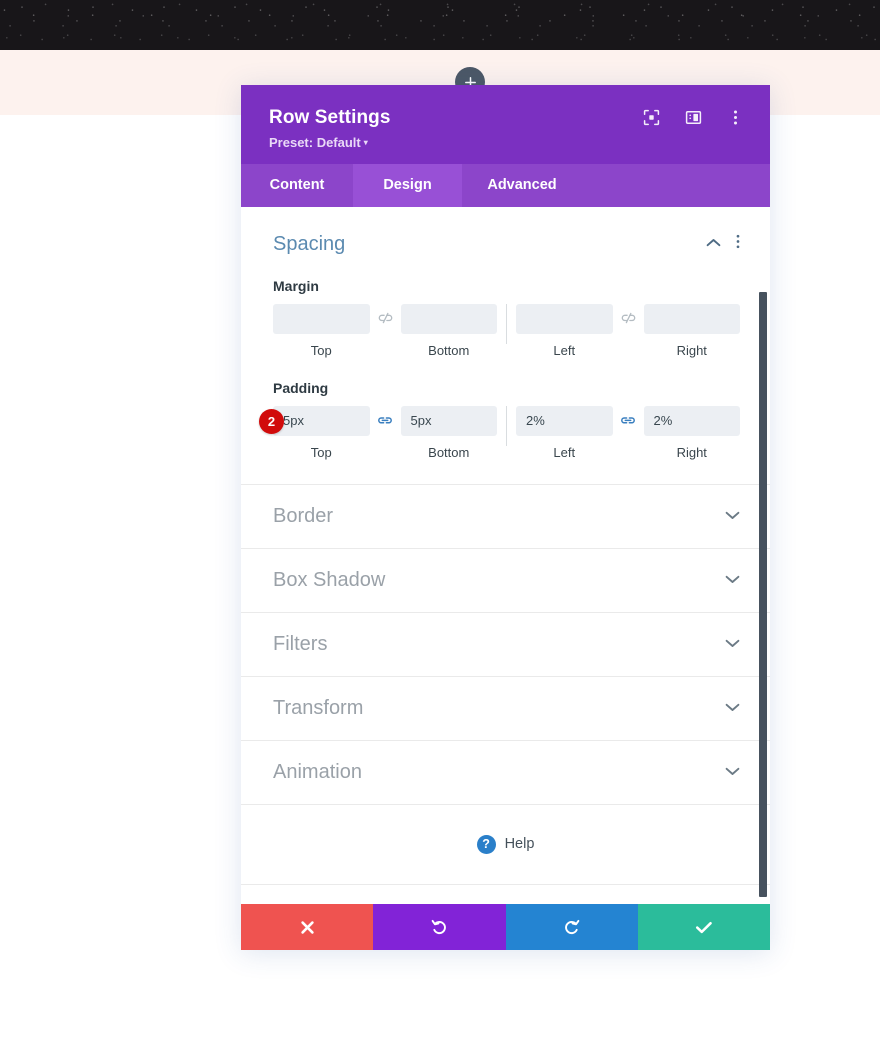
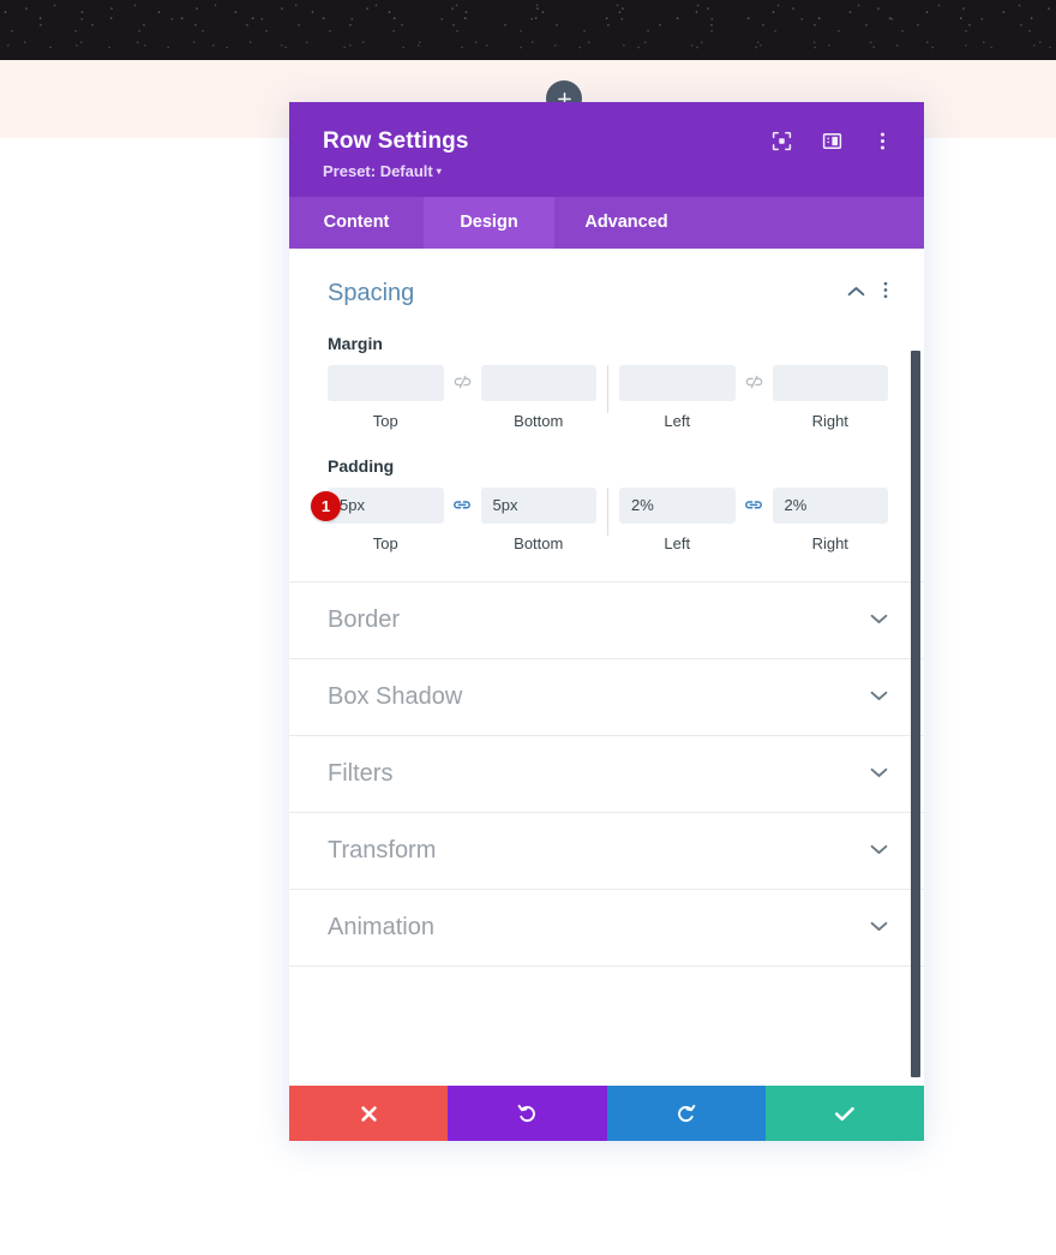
  Row Settings
  Preset: Default ▾
  Content
  Design
  Advanced
  Spacing
  Margin
  Top
  Bottom
  Left
  Right
  Padding
- 2
+ 1
  5px
  Top
  5px
  Bottom
  2%
  Left
  2%
  Right
  Border
  Box Shadow
  Filters
  Transform
  Animation
- ?
- Help
